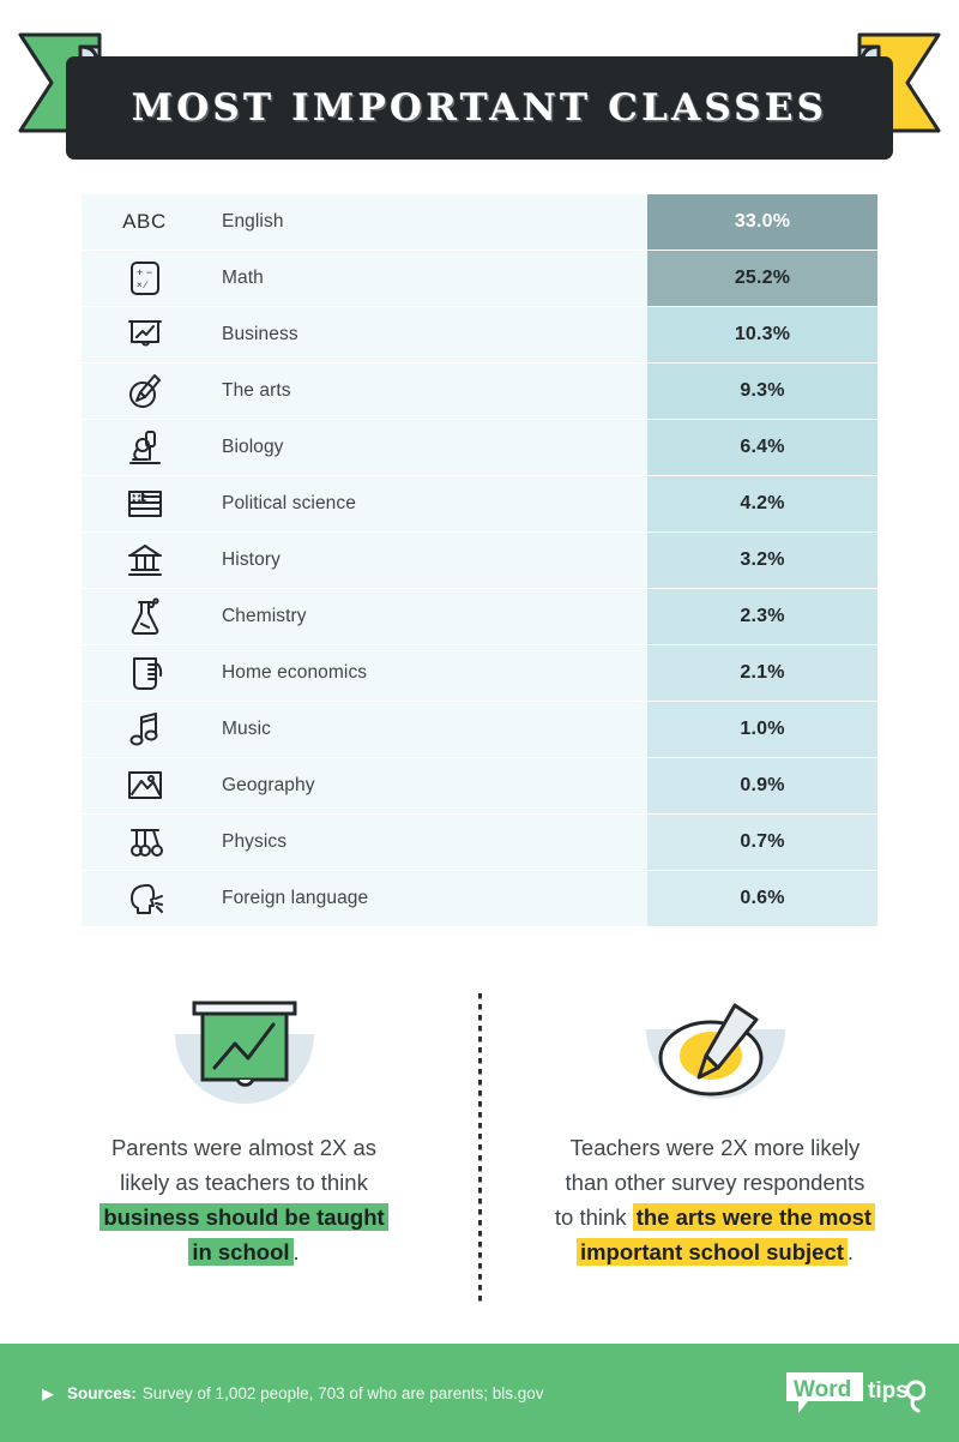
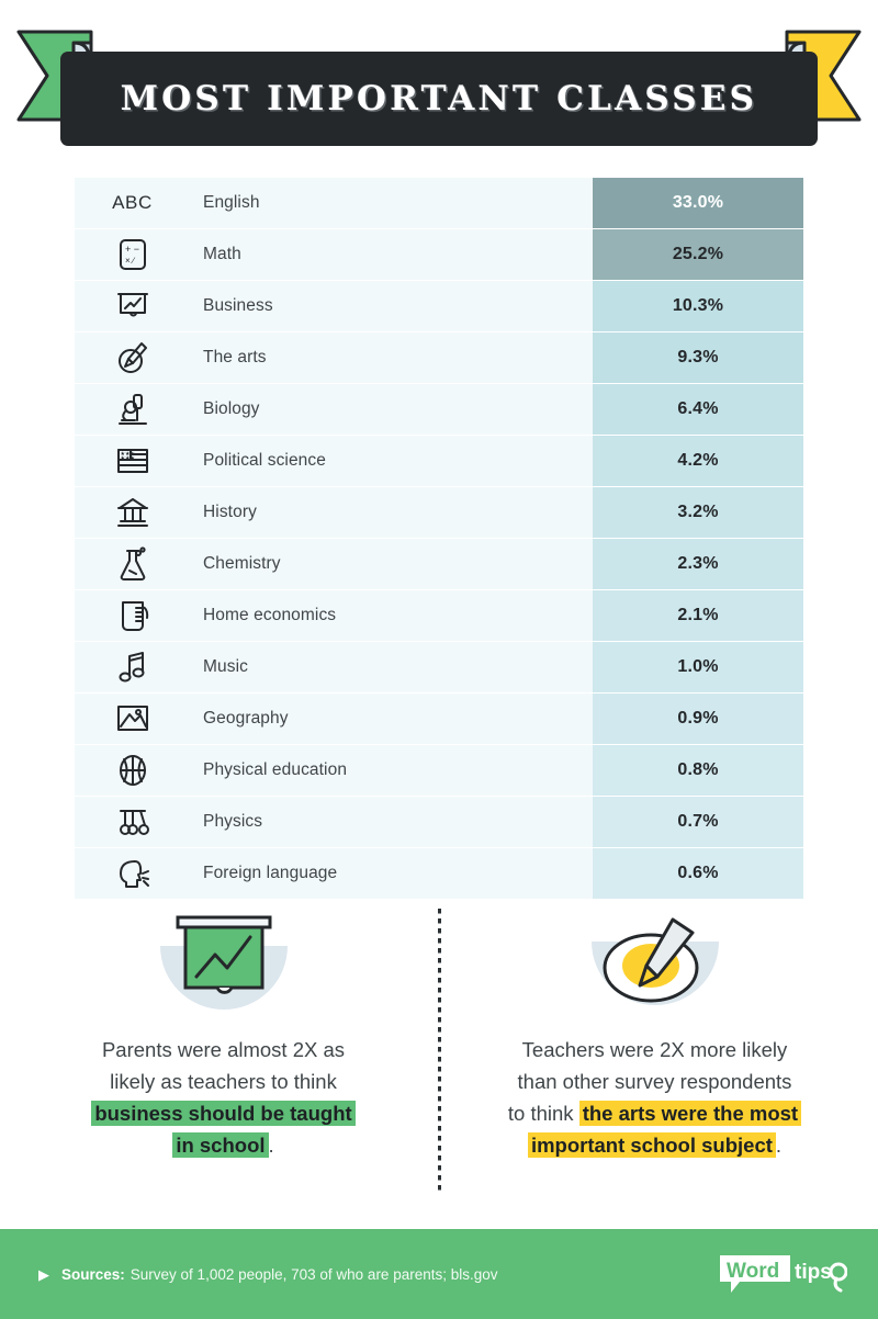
  MOST IMPORTANT CLASSES
  ABC
  English
  33.0%
  + −
  × ∕
  Math
  25.2%
  Business
  10.3%
  The arts
  9.3%
  Biology
  6.4%
  Political science
  4.2%
  History
  3.2%
  Chemistry
  2.3%
  Home economics
  2.1%
  Music
  1.0%
  Geography
  0.9%
+ Physical education
+ 0.8%
  Physics
  0.7%
  Foreign language
  0.6%
  Parents were almost 2X as
  likely as teachers to think
  business should be taught
  in school .
  Teachers were 2X more likely
  than other survey respondents
  to think the arts were the most
  important school subject .
  ▶
  Sources:
  Survey of 1,002 people, 703 of who are parents; bls.gov
  Word
  tips
